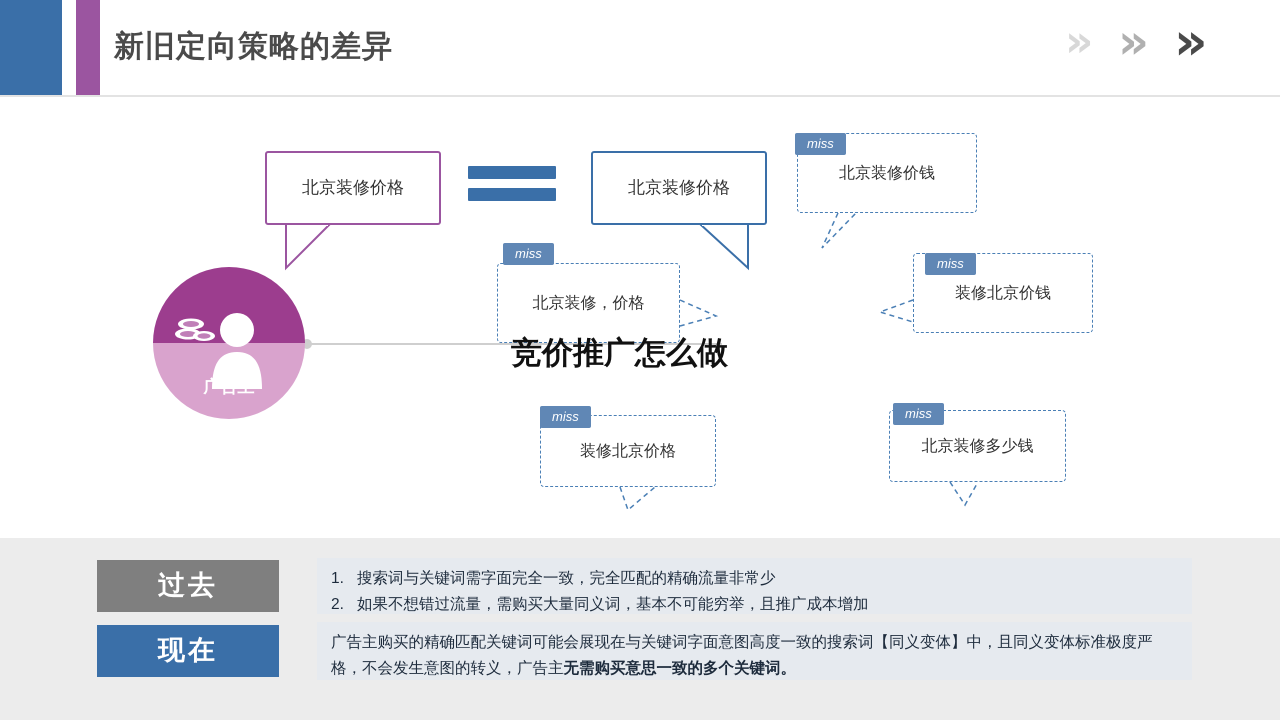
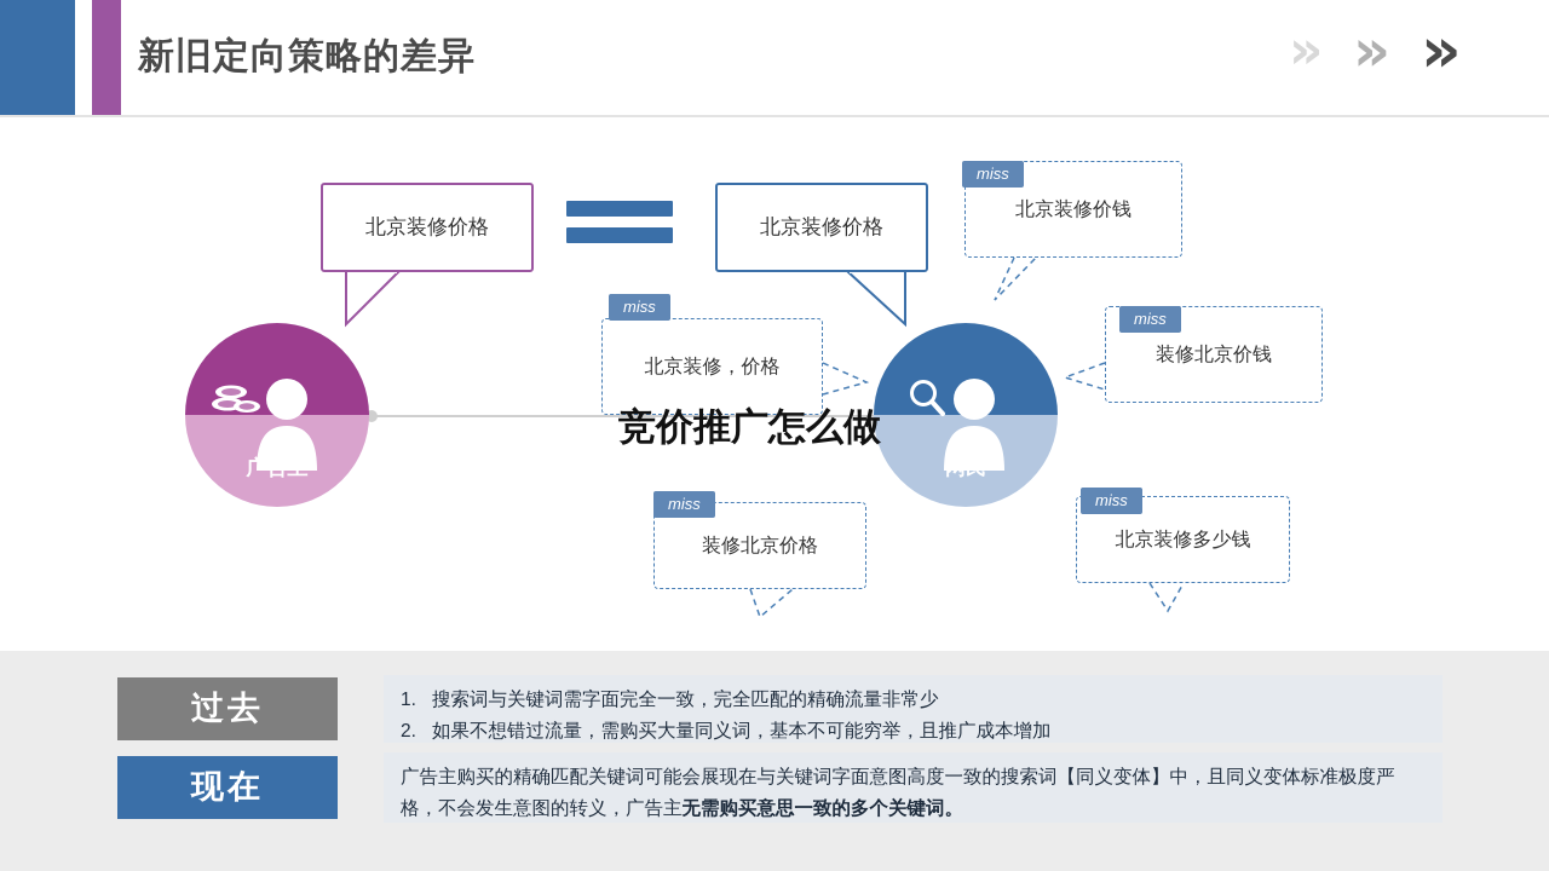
  新旧定向策略的差异
  »
  »
  »
  广告主
+ 网民
  北京装修价格
  北京装修价格
  miss
  北京装修价钱
  miss
  北京装修，价格
  miss
  装修北京价钱
  miss
  装修北京价格
  miss
  北京装修多少钱
  竞价推广怎么做
  过去
  1.
  搜索词与关键词需字面完全一致，完全匹配的精确流量非常少
  2.
  如果不想错过流量，需购买大量同义词，基本不可能穷举，且推广成本增加
  现在
  广告主购买的精确匹配关键词可能会展现在与关键词字面意图高度一致的搜索词【同义变体】中，且同义变体标准极度严格，不会发生意图的转义，广告主无需购买意思一致的多个关键词。
